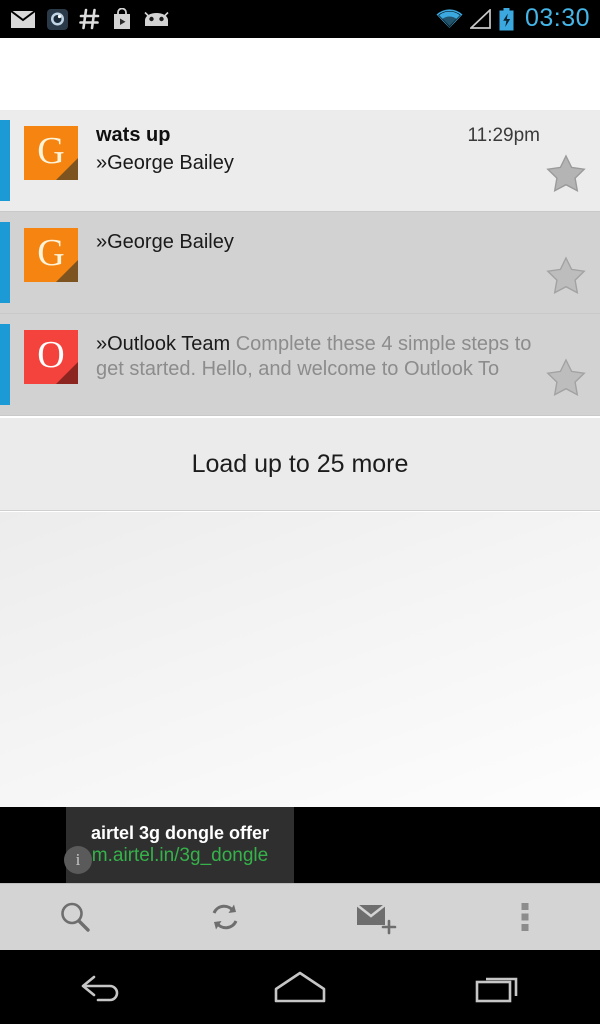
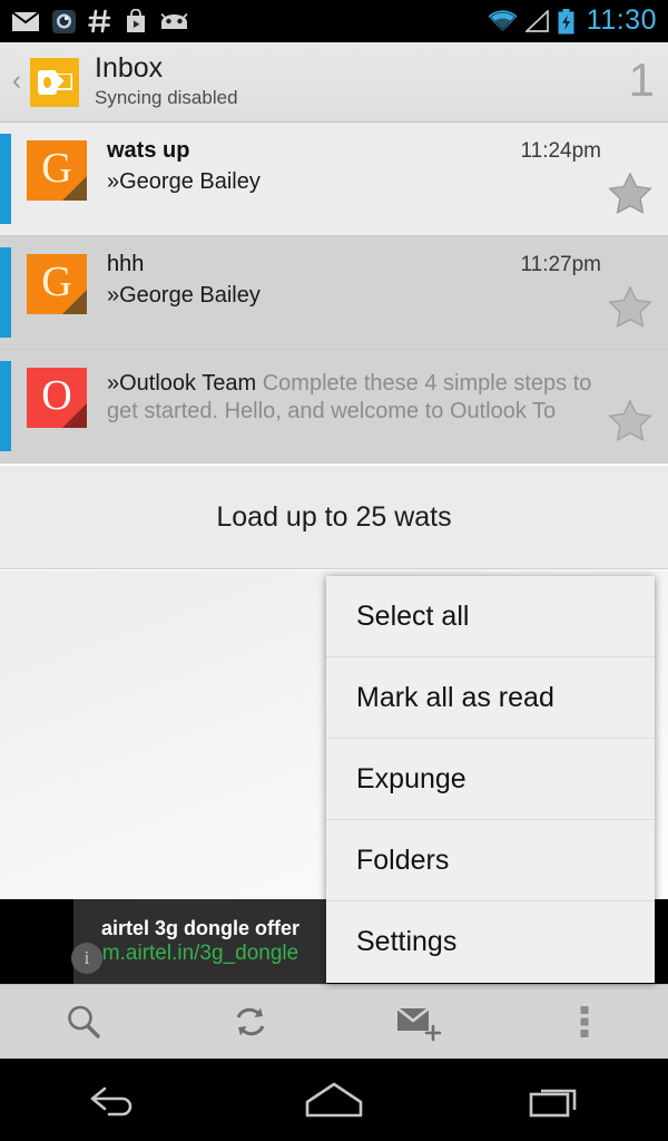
- 03:30
+ 11:30
+ ‹
+ Inbox
+ Syncing disabled
+ 1
  G
  wats up
- 11:29pm
+ 11:24pm
  »George Bailey
  G
+ hhh
+ 11:27pm
  »George Bailey
  O
  »Outlook Team Complete these 4 simple steps to get started. Hello, and welcome to Outlook To
- Load up to 25 more
+ Load up to 25 wats
  airtel 3g dongle offer
  m.airtel.in/3g_dongle
  i
+ Select all
+ Mark all as read
+ Expunge
+ Folders
+ Settings
